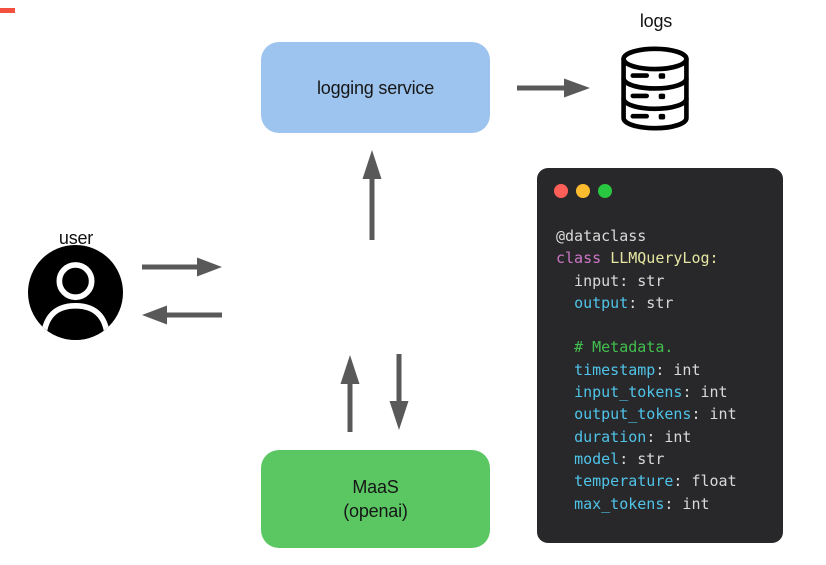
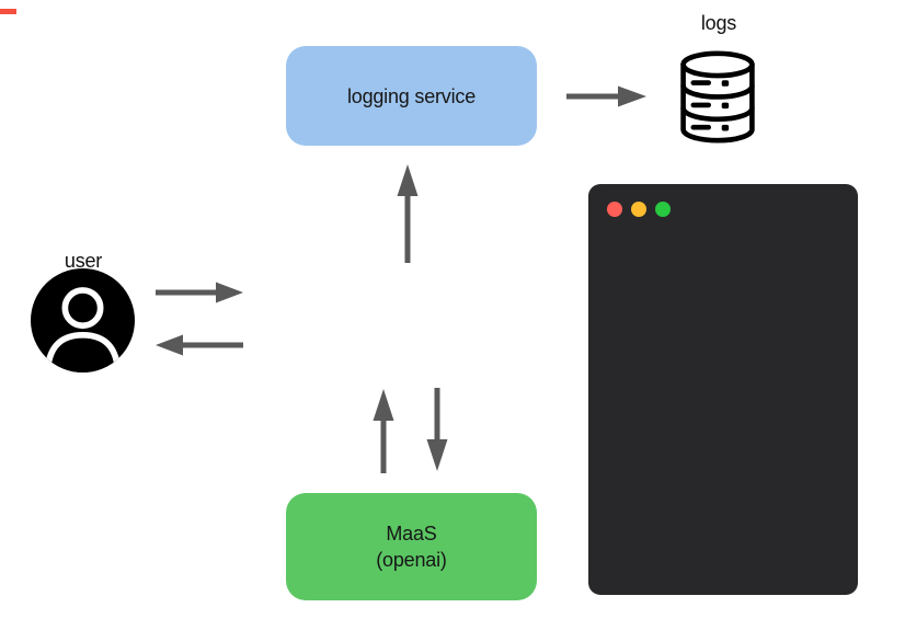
  user
  logging service
  MaaS
  (openai)
  logs
- @dataclass
- class LLMQueryLog:
- input: str
- output: str
- # Metadata.
- timestamp: int
- input_tokens: int
- output_tokens: int
- duration: int
- model: str
- temperature: float
- max_tokens: int
